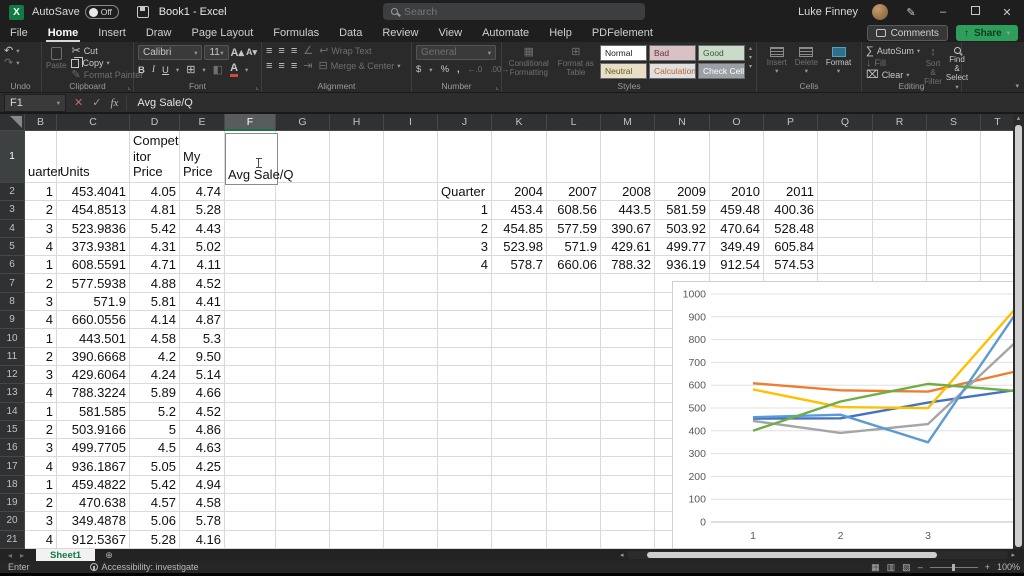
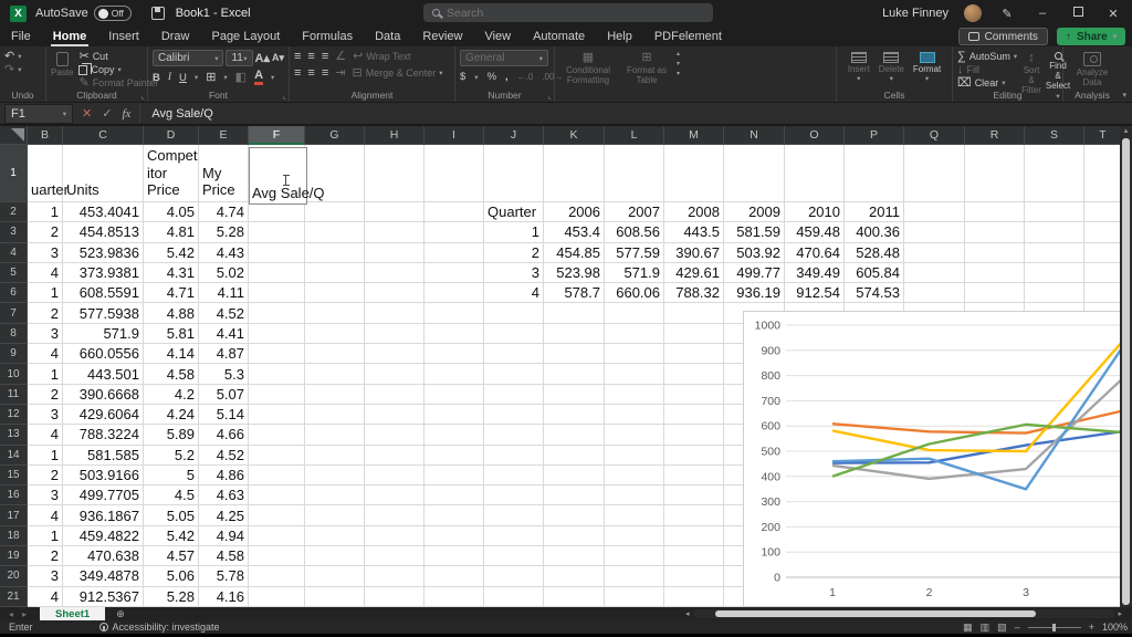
  X
  AutoSave
  Off
  Book1 - Excel
  Search
  Luke Finney
  ✎
  –
  ✕
  File
  Home
  Insert
  Draw
  Page Layout
  Formulas
  Data
  Review
  View
  Automate
  Help
  PDFelement
  Comments
  ↑
  Share
  ↶
  ↷
  Undo
  Paste
  ✂
  Cut
  Copy
  ✎
  Format Painter
  Clipboard
  Calibri
  11
  A▴
  A▾
  B
  I
  U
  ⊞
  ◧
  A
  Font
  ≡
  ≡
  ≡
  ∠
  ↩
  Wrap Text
  ≡
  ≡
  ≡
  ⇥
  ⊟
  Merge & Center
  Alignment
  General
  $
  %
  ,
  ←.0
  .00→
  Number
  ▦
  Conditional Formatting
  ⊞
  Format as Table
- Normal
- Bad
- Good
- Neutral
- Calculation
- Check Cell
- Styles
  Insert
  Delete
  Format
  Cells
  ∑
  AutoSum
  ↓
  Fill
  ⌧
  Clear
  ↕
  Sort & Filter
  Find & Select
  Editing
+ Analyze Data
+ Analysis
  F1
  ✕
  ✓
  fx
  Avg Sale/Q
  B
  C
  D
  E
  F
  G
  H
  I
  J
  K
  L
  M
  N
  O
  P
  Q
  R
  S
  T
  1
  uarte
  Units
  Compet
  itor
  Price
  My
  Price
  2
  1
  453.4041
  4.05
  4.74
  Quarter
- 2004
+ 2006
  2007
  2008
  2009
  2010
  2011
  3
  2
  454.8513
  4.81
  5.28
  1
  453.4
  608.56
  443.5
  581.59
  459.48
  400.36
  4
  3
  523.9836
  5.42
  4.43
  2
  454.85
  577.59
  390.67
  503.92
  470.64
  528.48
  5
  4
  373.9381
  4.31
  5.02
  3
  523.98
  571.9
  429.61
  499.77
  349.49
  605.84
  6
  1
  608.5591
  4.71
  4.11
  4
  578.7
  660.06
  788.32
  936.19
  912.54
  574.53
  7
  2
  577.5938
  4.88
  4.52
  8
  3
  571.9
  5.81
  4.41
  9
  4
  660.0556
  4.14
  4.87
  10
  1
  443.501
  4.58
  5.3
  11
  2
  390.6668
  4.2
- 9.50
+ 5.07
  12
  3
  429.6064
  4.24
  5.14
  13
  4
  788.3224
  5.89
  4.66
  14
  1
  581.585
  5.2
  4.52
  15
  2
  503.9166
  5
  4.86
  16
  3
  499.7705
  4.5
  4.63
  17
  4
  936.1867
  5.05
  4.25
  18
  1
  459.4822
  5.42
  4.94
  19
  2
  470.638
  4.57
  4.58
  20
  3
  349.4878
  5.06
  5.78
  21
  4
  912.5367
  5.28
  4.16
  Avg Sale/Q
  0
  100
  200
  300
  400
  500
  600
  700
  800
  900
  1000
  1
  2
  3
  ◂▸
  Sheet1
  ⊕
  Enter
  Accessibility: investigate
  ▦
  ▥
  ▧
  –
  +
  100%
